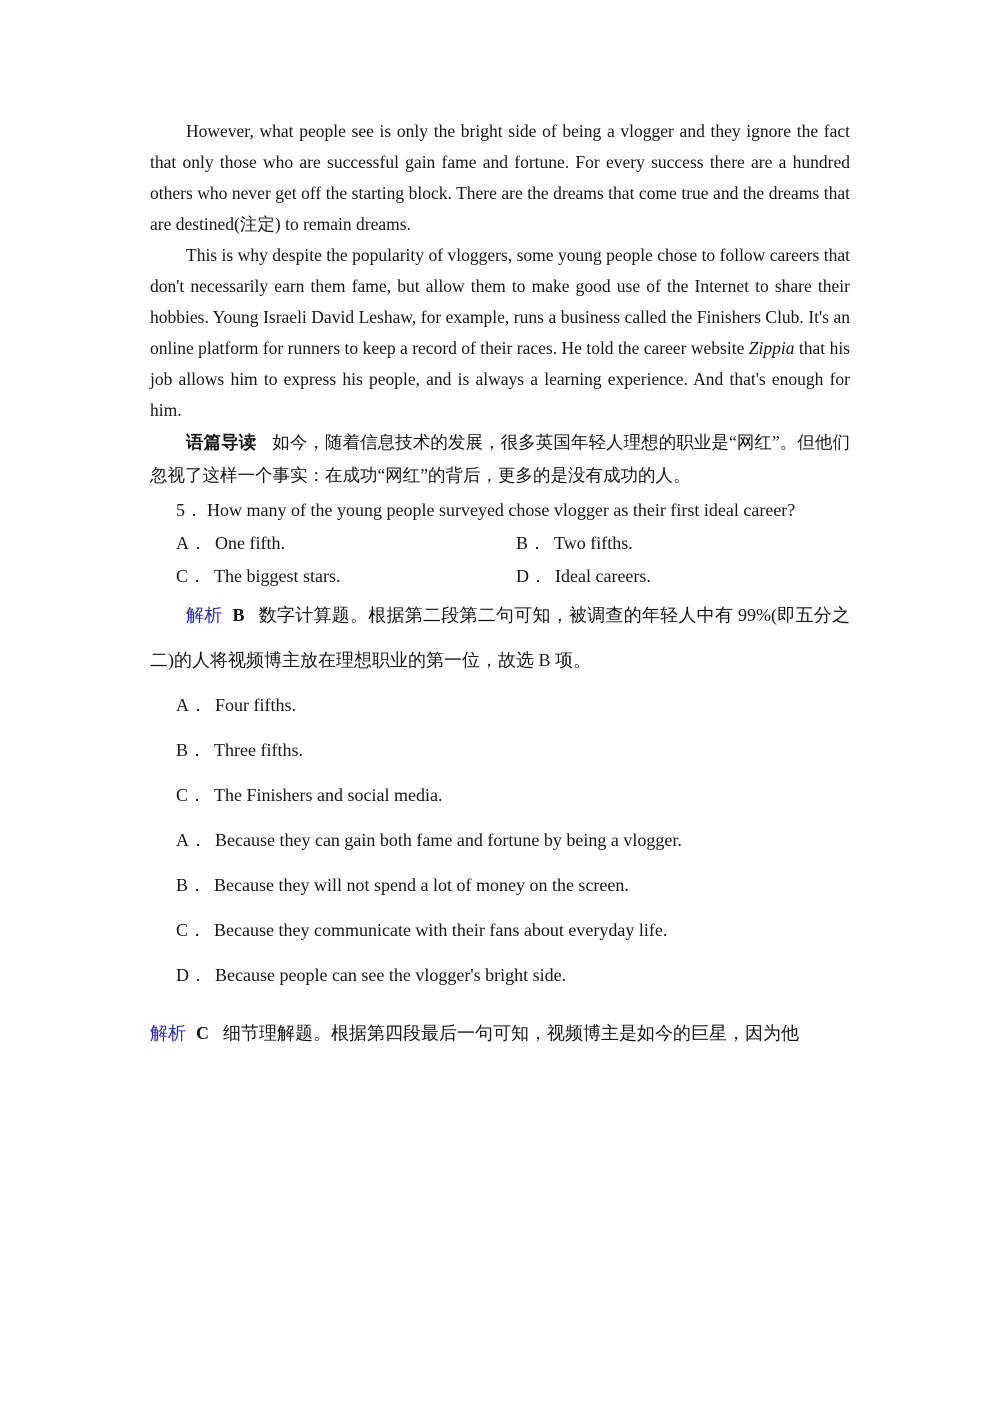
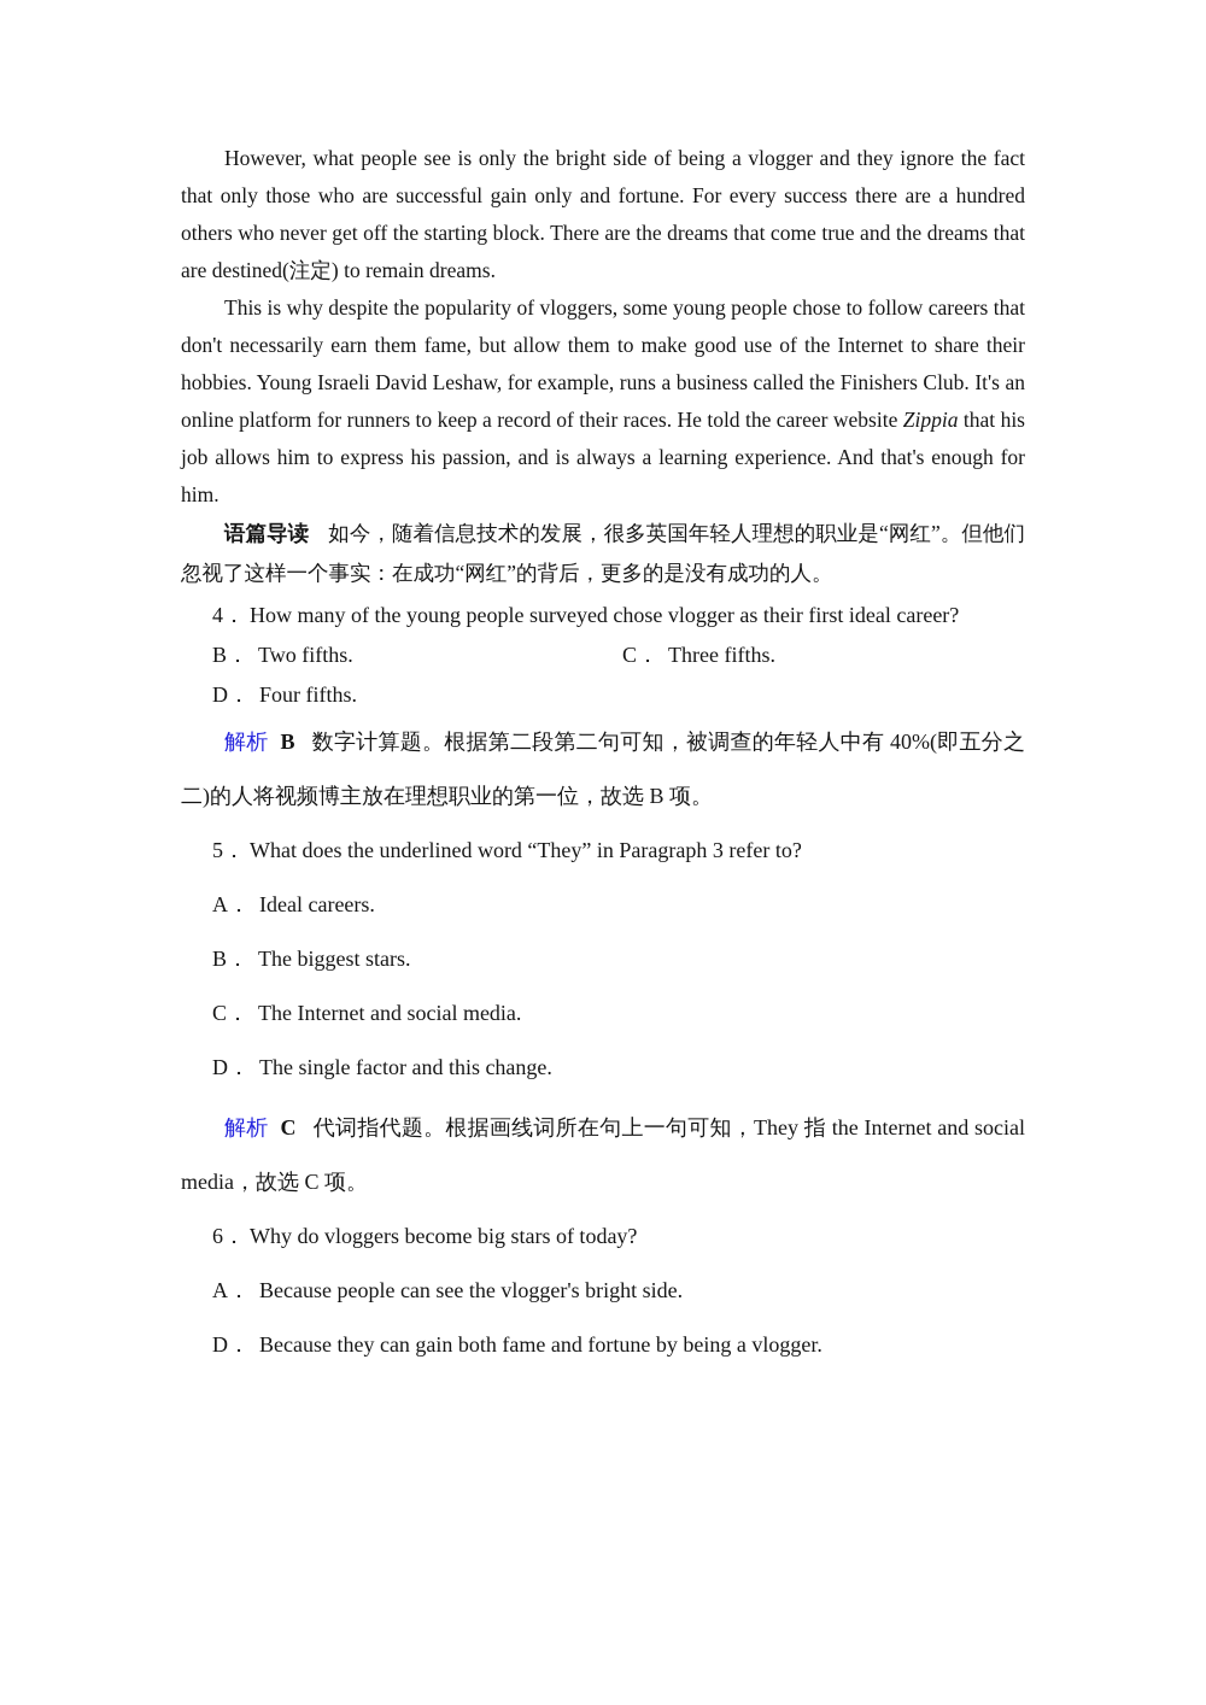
- However, what people see is only the bright side of being a vlogger and they ignore the fact that only those who are successful gain fame and fortune. For every success there are a hundred others who never get off the starting block. There are the dreams that come true and the dreams that are destined(注定) to remain dreams.
+ However, what people see is only the bright side of being a vlogger and they ignore the fact that only those who are successful gain only and fortune. For every success there are a hundred others who never get off the starting block. There are the dreams that come true and the dreams that are destined(注定) to remain dreams.
- This is why despite the popularity of vloggers, some young people chose to follow careers that don't necessarily earn them fame, but allow them to make good use of the Internet to share their hobbies. Young Israeli David Leshaw, for example, runs a business called the Finishers Club. It's an online platform for runners to keep a record of their races. He told the career website Zippia that his job allows him to express his people, and is always a learning experience. And that's enough for him.
+ This is why despite the popularity of vloggers, some young people chose to follow careers that don't necessarily earn them fame, but allow them to make good use of the Internet to share their hobbies. Young Israeli David Leshaw, for example, runs a business called the Finishers Club. It's an online platform for runners to keep a record of their races. He told the career website Zippia that his job allows him to express his passion, and is always a learning experience. And that's enough for him.
  语篇导读 如今，随着信息技术的发展，很多英国年轻人理想的职业是“网红”。但他们忽视了这样一个事实：在成功“网红”的背后，更多的是没有成功的人。
- 5． How many of the young people surveyed chose vlogger as their first ideal career?
+ 4． How many of the young people surveyed chose vlogger as their first ideal career?
- A． One fifth.
  B． Two fifths.
- C． The biggest stars.
+ C． Three fifths.
- D． Ideal careers.
+ D． Four fifths.
- 解析 B 数字计算题。根据第二段第二句可知，被调查的年轻人中有 99%(即五分之二)的人将视频博主放在理想职业的第一位，故选 B 项。
+ 解析 B 数字计算题。根据第二段第二句可知，被调查的年轻人中有 40%(即五分之二)的人将视频博主放在理想职业的第一位，故选 B 项。
+ 5． What does the underlined word “They” in Paragraph 3 refer to?
- A． Four fifths.
+ A． Ideal careers.
- B． Three fifths.
+ B． The biggest stars.
- C． The Finishers and social media.
+ C． The Internet and social media.
+ D． The single factor and this change.
+ 解析 C 代词指代题。根据画线词所在句上一句可知，They 指 the Internet and social media，故选 C 项。
+ 6． Why do vloggers become big stars of today?
- A． Because they can gain both fame and fortune by being a vlogger.
+ A． Because people can see the vlogger's bright side.
- B． Because they will not spend a lot of money on the screen.
- C． Because they communicate with their fans about everyday life.
- D． Because people can see the vlogger's bright side.
+ D． Because they can gain both fame and fortune by being a vlogger.
- 解析 C 细节理解题。根据第四段最后一句可知，视频博主是如今的巨星，因为他
